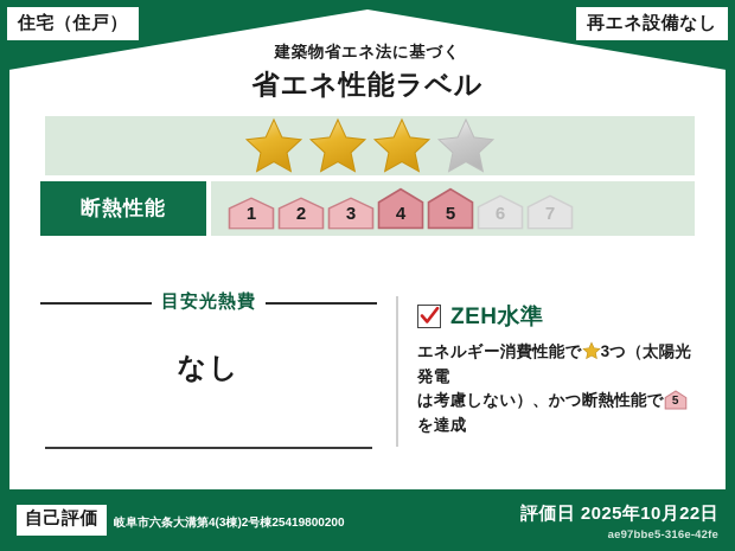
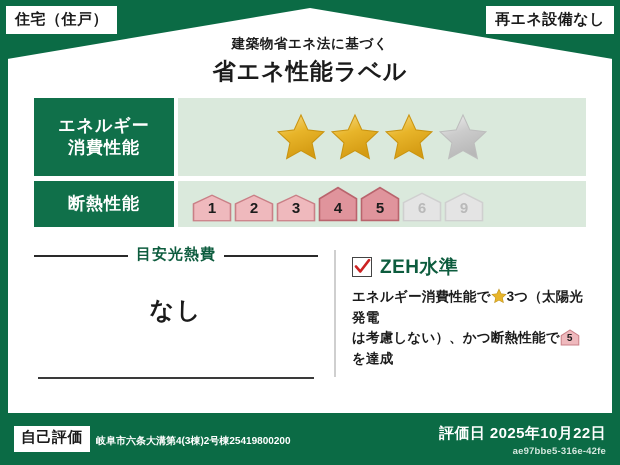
  住宅（住戸）
  再エネ設備なし
  建築物省エネ法に基づく
  省エネ性能ラベル
+ エネルギー
+ 消費性能
  断熱性能
  1
  2
  3
  4
  5
  6
- 7
+ 9
  目安光熱費
  なし
  ZEH水準
  エネルギー消費性能で 3つ（太陽光発電
  は考慮しない）、かつ断熱性能で
  5
  を達成
  自己評価
  岐阜市六条大溝第4(3棟)2号棟25419800200
  評価日 2025年10月22日
  ae97bbe5-316e-42fe
